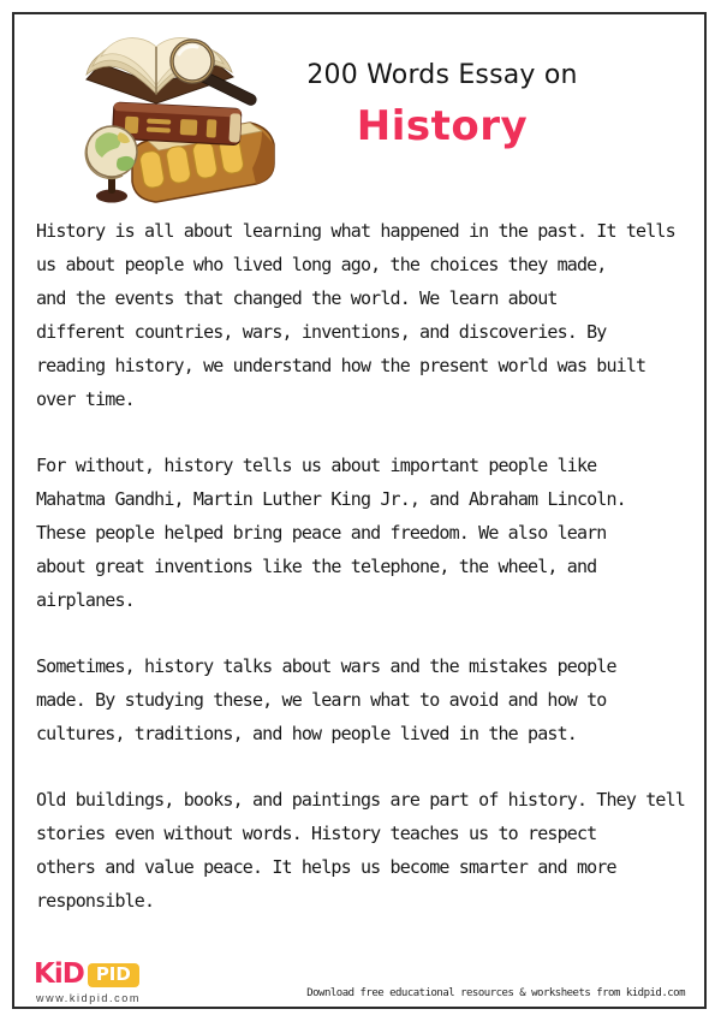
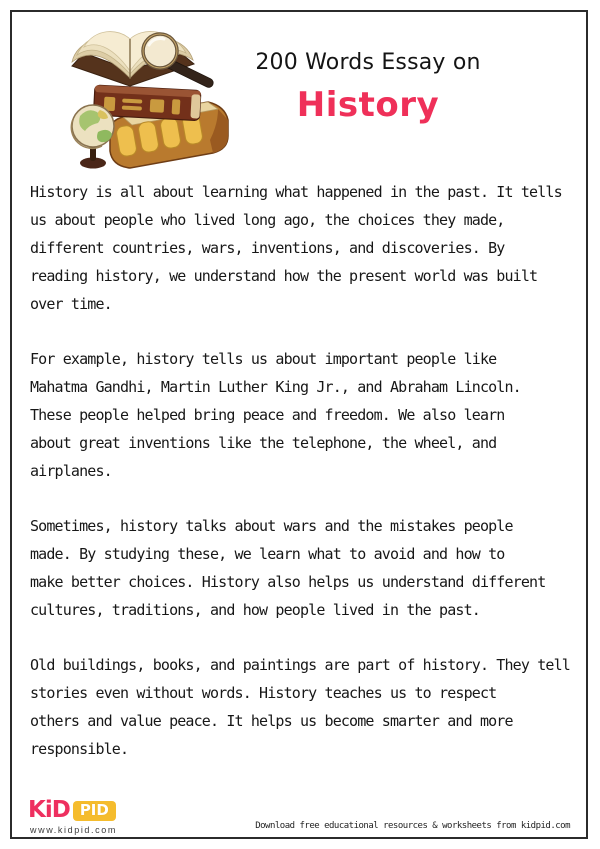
  200 Words Essay on
  History
  History is all about learning what happened in the past. It tells
  us about people who lived long ago, the choices they made,
- and the events that changed the world. We learn about
  different countries, wars, inventions, and discoveries. By
  reading history, we understand how the present world was built
  over time.
- For without, history tells us about important people like
+ For example, history tells us about important people like
  Mahatma Gandhi, Martin Luther King Jr., and Abraham Lincoln.
  These people helped bring peace and freedom. We also learn
  about great inventions like the telephone, the wheel, and
  airplanes.
  Sometimes, history talks about wars and the mistakes people
  made. By studying these, we learn what to avoid and how to
+ make better choices. History also helps us understand different
  cultures, traditions, and how people lived in the past.
  Old buildings, books, and paintings are part of history. They tell
  stories even without words. History teaches us to respect
  others and value peace. It helps us become smarter and more
  responsible.
  KiD
  PID
  www.kidpid.com
  Download free educational resources & worksheets from kidpid.com
